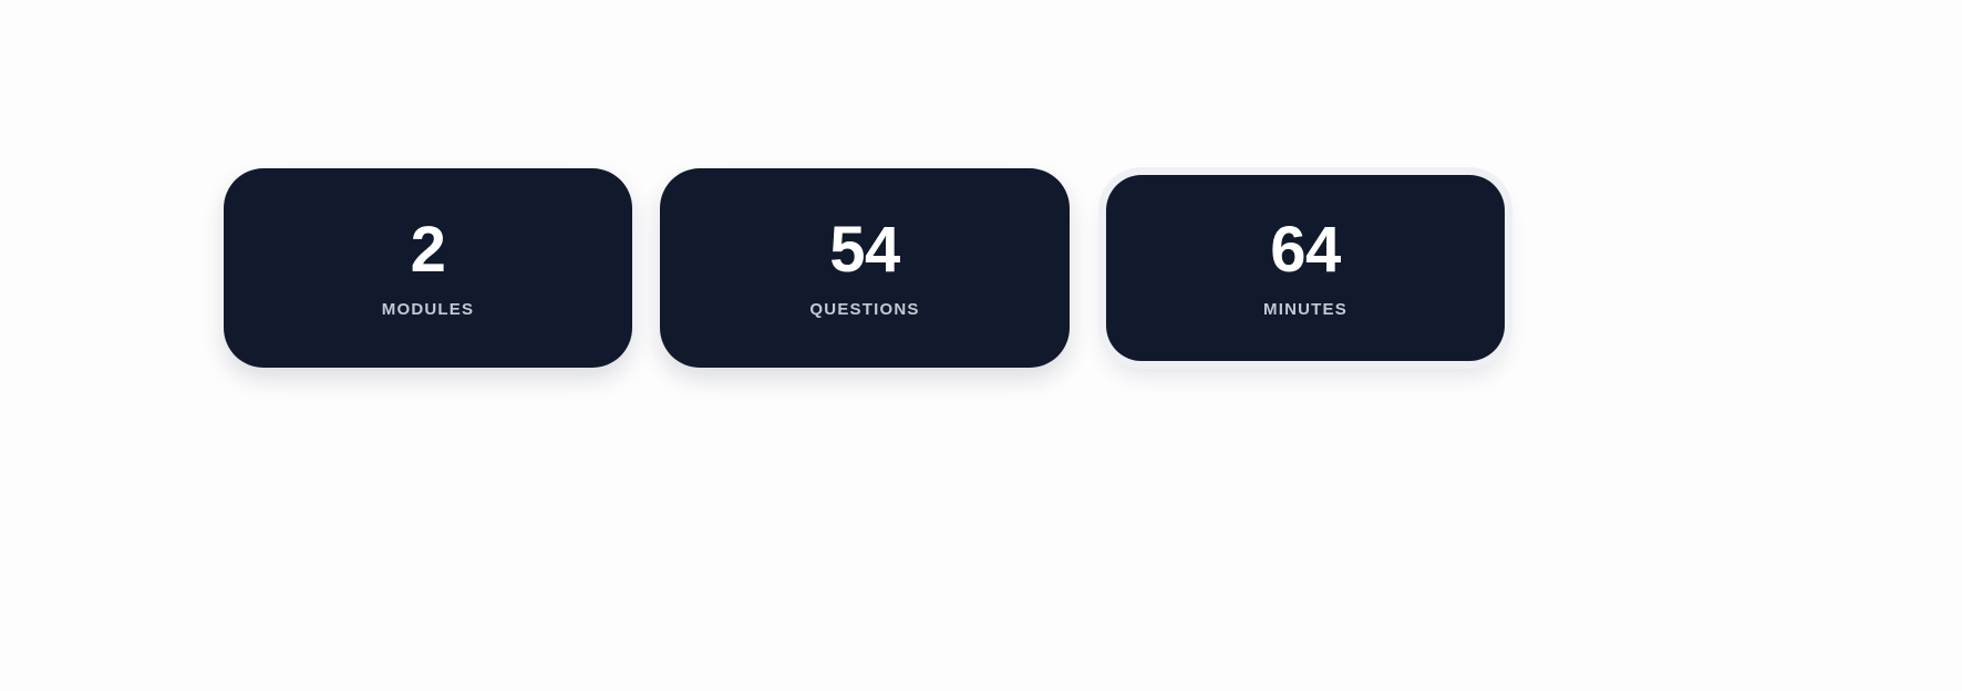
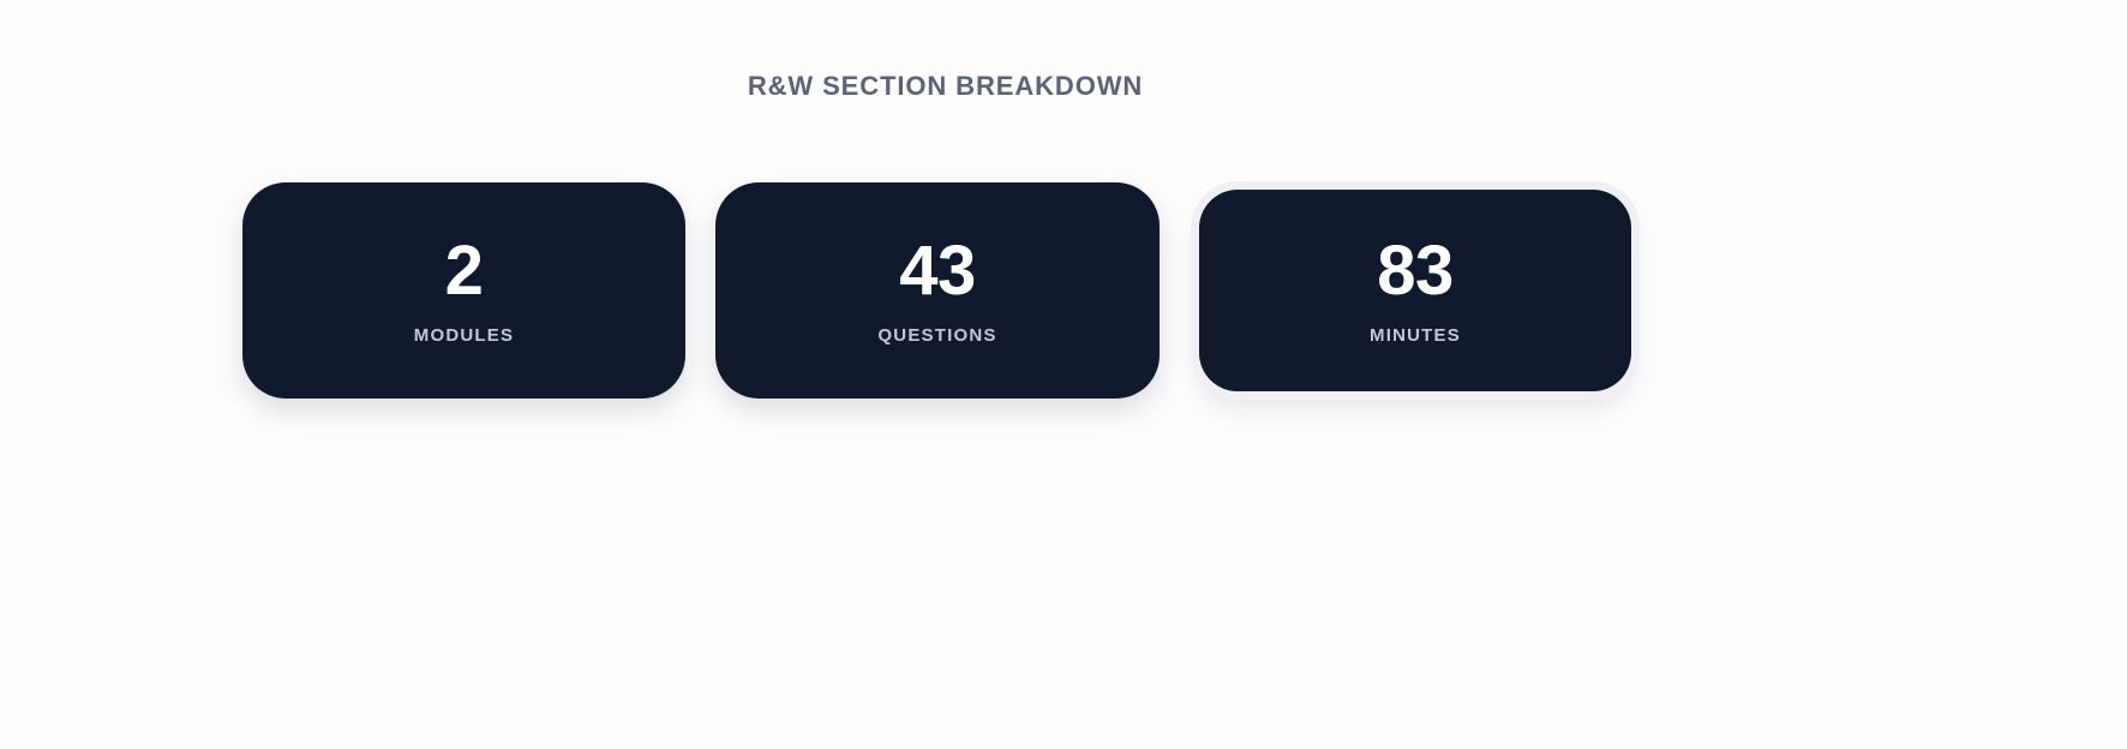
+ R&W SECTION BREAKDOWN
  2
  MODULES
- 54
+ 43
  QUESTIONS
- 64
+ 83
  MINUTES
